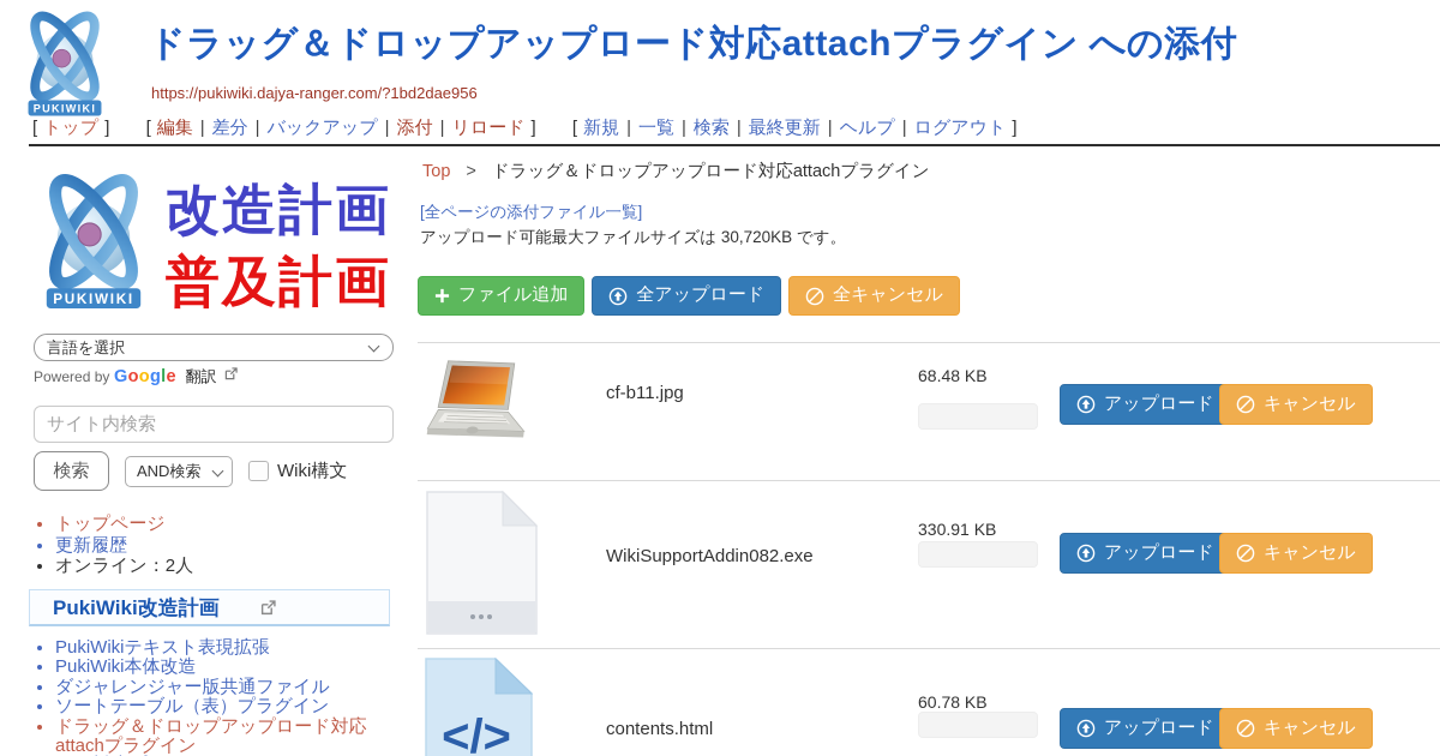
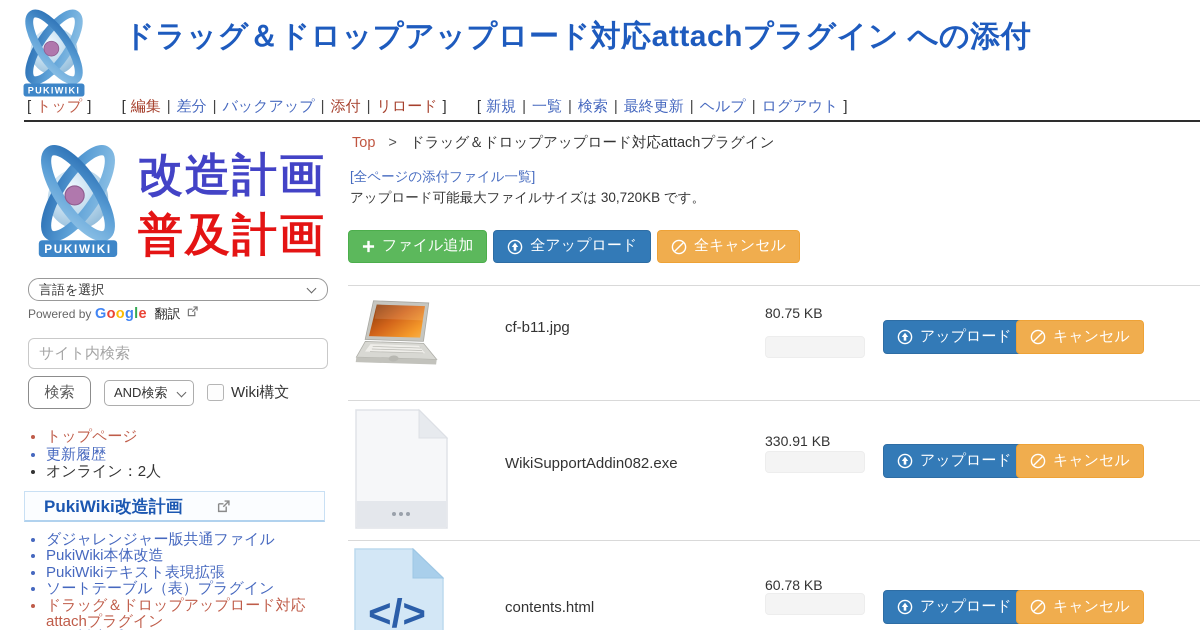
  PUKIWIKI
  ドラッグ＆ドロップアップロード対応attachプラグイン への添付
- https://pukiwiki.dajya-ranger.com/?1bd2dae956
  [ トップ ] [ 編集 | 差分 | バックアップ | 添付 | リロード ] [ 新規 | 一覧 | 検索 | 最終更新 | ヘルプ | ログアウト ]
  PUKIWIKI
  改造計画
  普及計画
  言語を選択
  Powered by Google 翻訳
  サイト内検索
  検索
  AND検索
  Wiki構文
  トップページ
  更新履歴
  オンライン：2人
  PukiWiki改造計画
- PukiWikiテキスト表現拡張
+ ダジャレンジャー版共通ファイル
  PukiWiki本体改造
- ダジャレンジャー版共通ファイル
+ PukiWikiテキスト表現拡張
  ソートテーブル（表）プラグイン
  ドラッグ＆ドロップアップロード対応attachプラグイン
  Top > ドラッグ＆ドロップアップロード対応attachプラグイン
  [全ページの添付ファイル一覧]
  アップロード可能最大ファイルサイズは 30,720KB です。
  ファイル追加
  全アップロード
  全キャンセル
  cf-b11.jpg
- 68.48 KB
+ 80.75 KB
  アップロード
  キャンセル
  WikiSupportAddin082.exe
  330.91 KB
  アップロード
  キャンセル
  </>
  contents.html
  60.78 KB
  アップロード
  キャンセル
